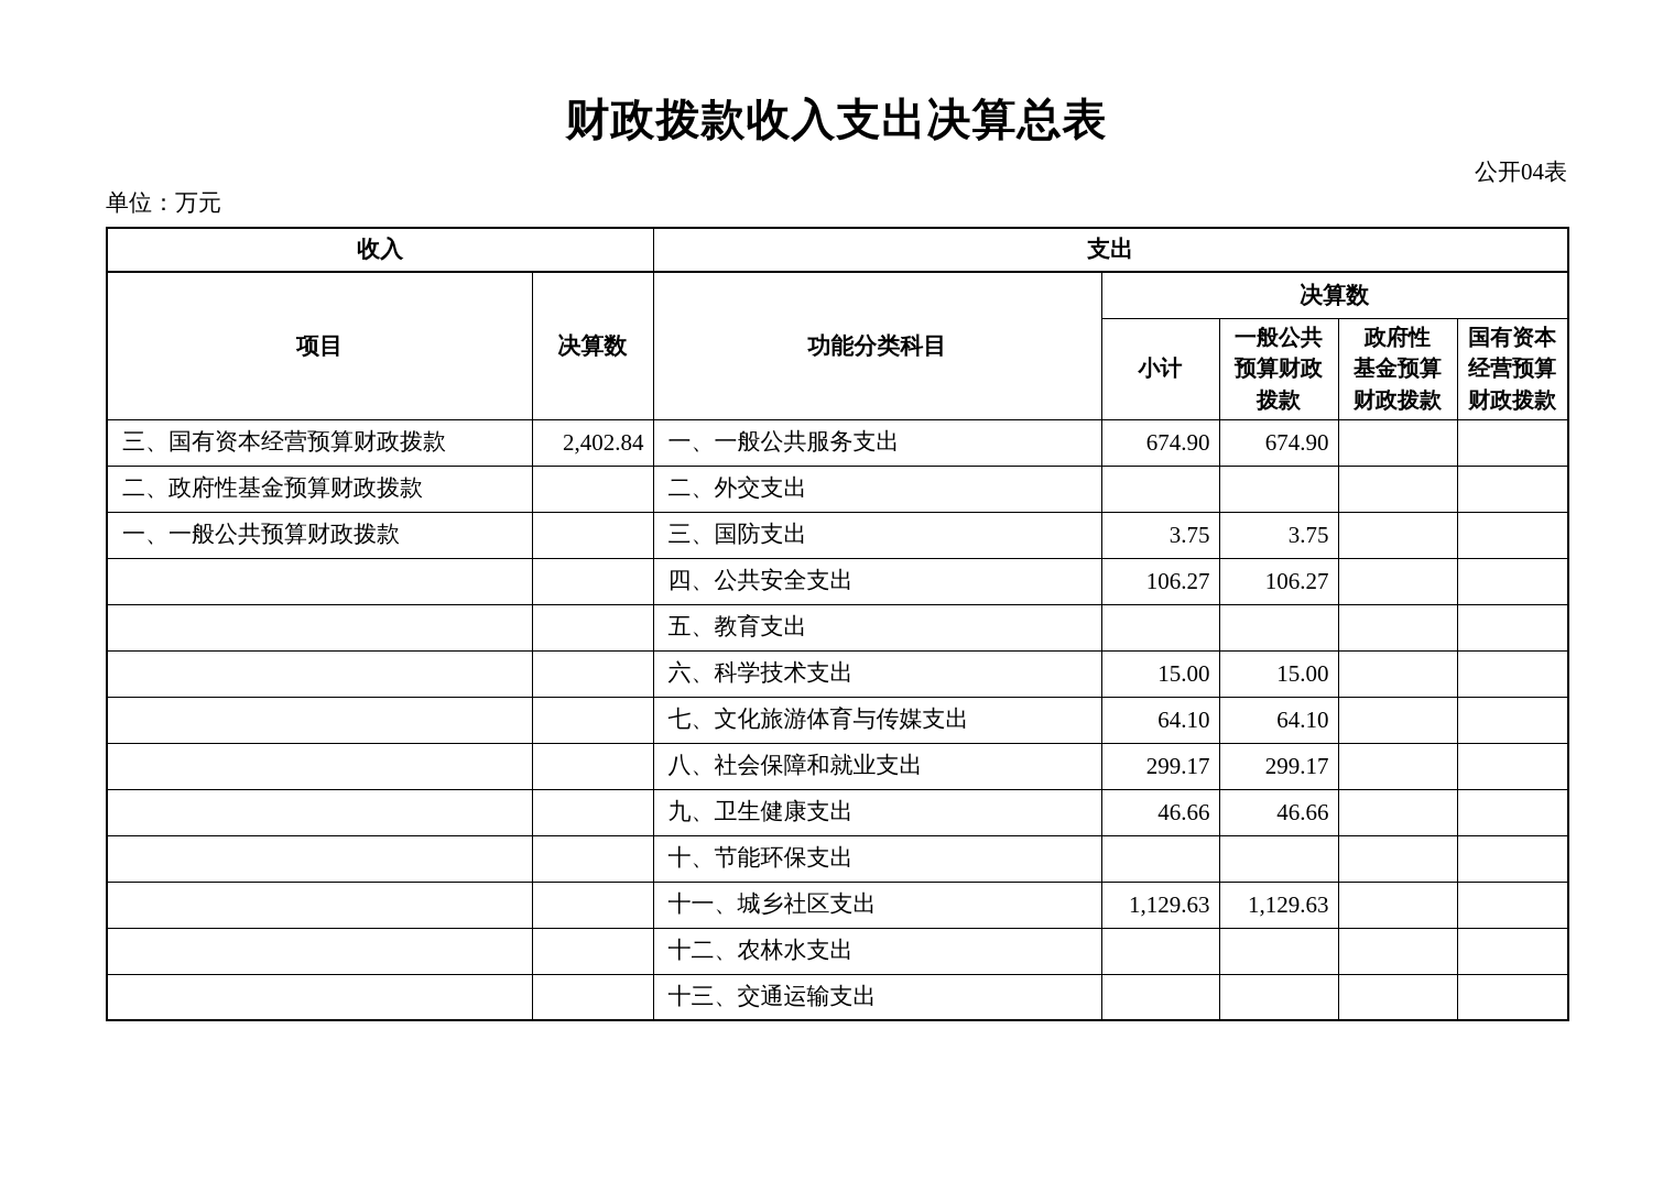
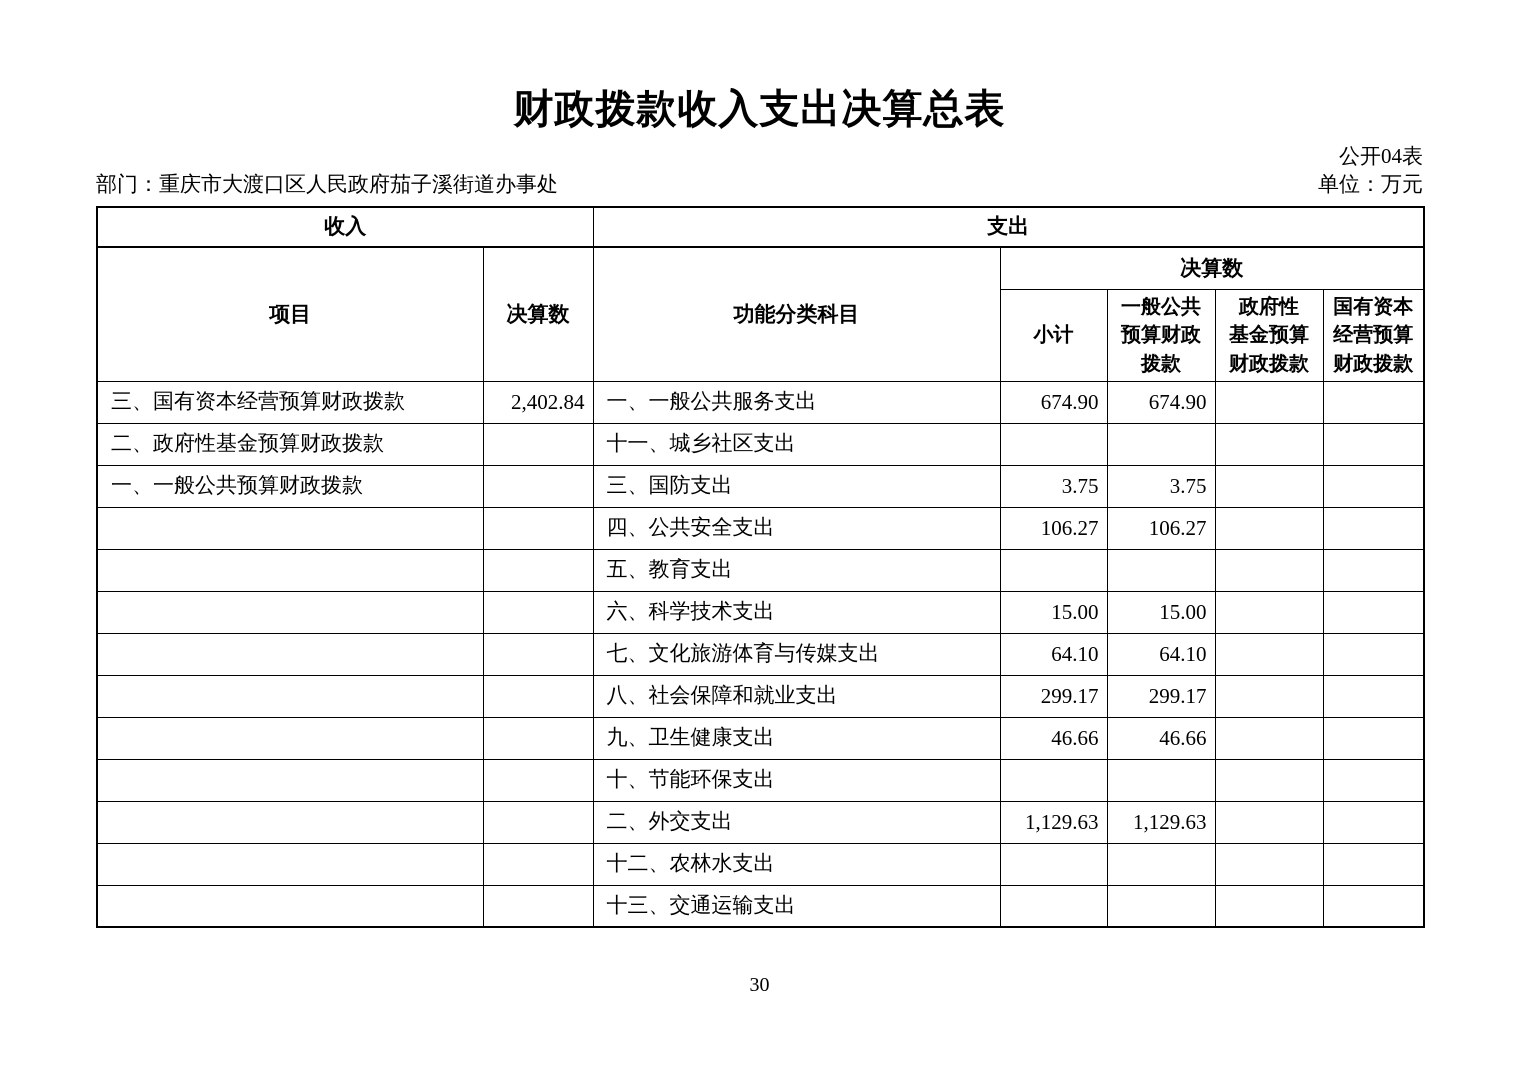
  财政拨款收入支出决算总表
  公开04表
+ 部门：重庆市大渡口区人民政府茄子溪街道办事处
  单位：万元
  收入	支出
  项目	决算数	功能分类科目	决算数
  小计	一般公共 预算财政 拨款	政府性 基金预算 财政拨款	国有资本 经营预算 财政拨款
  三、国有资本经营预算财政拨款	2,402.84	一、一般公共服务支出	674.90	674.90
- 二、政府性基金预算财政拨款		二、外交支出
+ 二、政府性基金预算财政拨款		十一、城乡社区支出
  一、一般公共预算财政拨款		三、国防支出	3.75	3.75
  		四、公共安全支出	106.27	106.27
  		五、教育支出
  		六、科学技术支出	15.00	15.00
  		七、文化旅游体育与传媒支出	64.10	64.10
  		八、社会保障和就业支出	299.17	299.17
  		九、卫生健康支出	46.66	46.66
  		十、节能环保支出
- 		十一、城乡社区支出	1,129.63	1,129.63
+ 		二、外交支出	1,129.63	1,129.63
  		十二、农林水支出
  		十三、交通运输支出
+ 30
